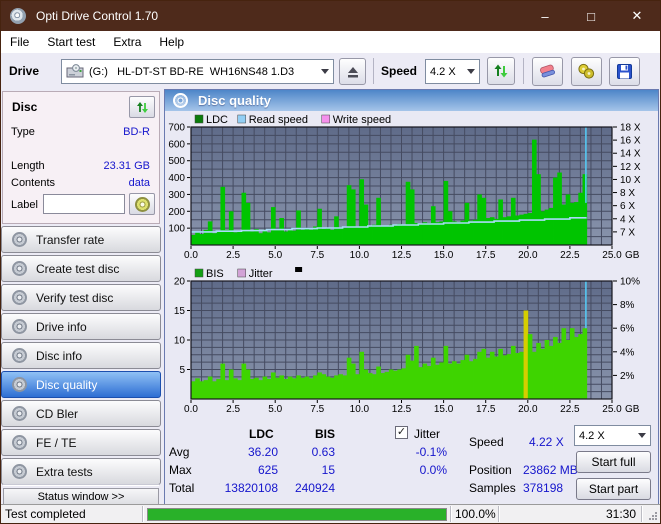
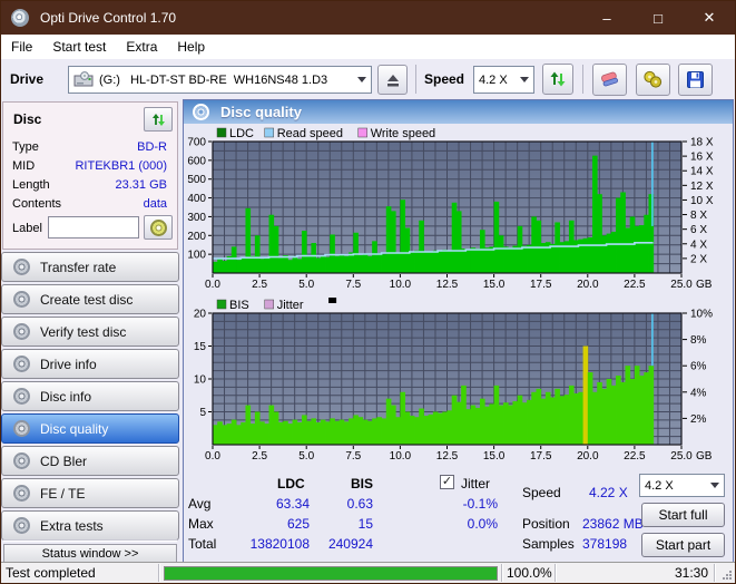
  Opti Drive Control 1.70
  –
  □
  ✕
  File
  Start test
  Extra
  Help
  Drive
  (G:) HL-DT-ST BD-RE WH16NS48 1.D3
  Speed
  4.2 X
  Disc
  Type
  BD-R
+ MID
+ RITEKBR1 (000)
  Length
  23.31 GB
  Contents
  data
  Label
  Transfer rate
  Create test disc
  Verify test disc
  Drive info
  Disc info
  Disc quality
  CD Bler
  FE / TE
  Extra tests
  Status window >>
  Disc quality
  100
  200
  300
  400
  500
  600
  700
- 7 X
+ 2 X
  4 X
  6 X
  8 X
  10 X
  12 X
  14 X
  16 X
  18 X
  0.0
  2.5
  5.0
  7.5
  10.0
  12.5
  15.0
  17.5
  20.0
  22.5
  25.0
  GB
  LDC
  Read speed
  Write speed
  5
  10
  15
  20
  2%
  4%
  6%
  8%
  10%
  0.0
  2.5
  5.0
  7.5
  10.0
  12.5
  15.0
  17.5
  20.0
  22.5
  25.0
  GB
  BIS
  Jitter
  LDC
  BIS
  Avg
  Max
  Total
- 36.20
+ 63.34
  625
  13820108
  0.63
  15
  240924
  ✓
  Jitter
  -0.1%
  0.0%
  Speed
  4.22 X
  Position
  23862 MB
  Samples
  378198
  4.2 X
  Start full
  Start part
  Test completed
  100.0%
  31:30
